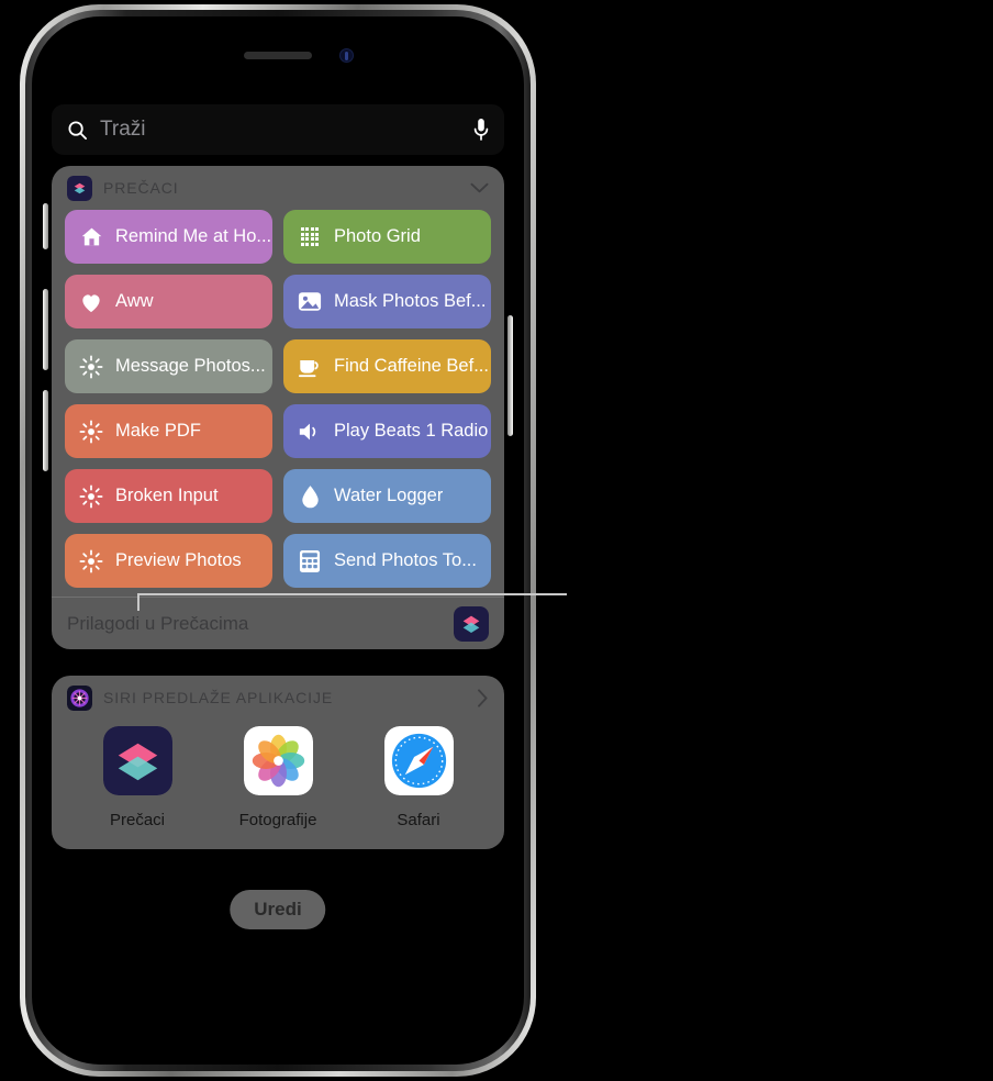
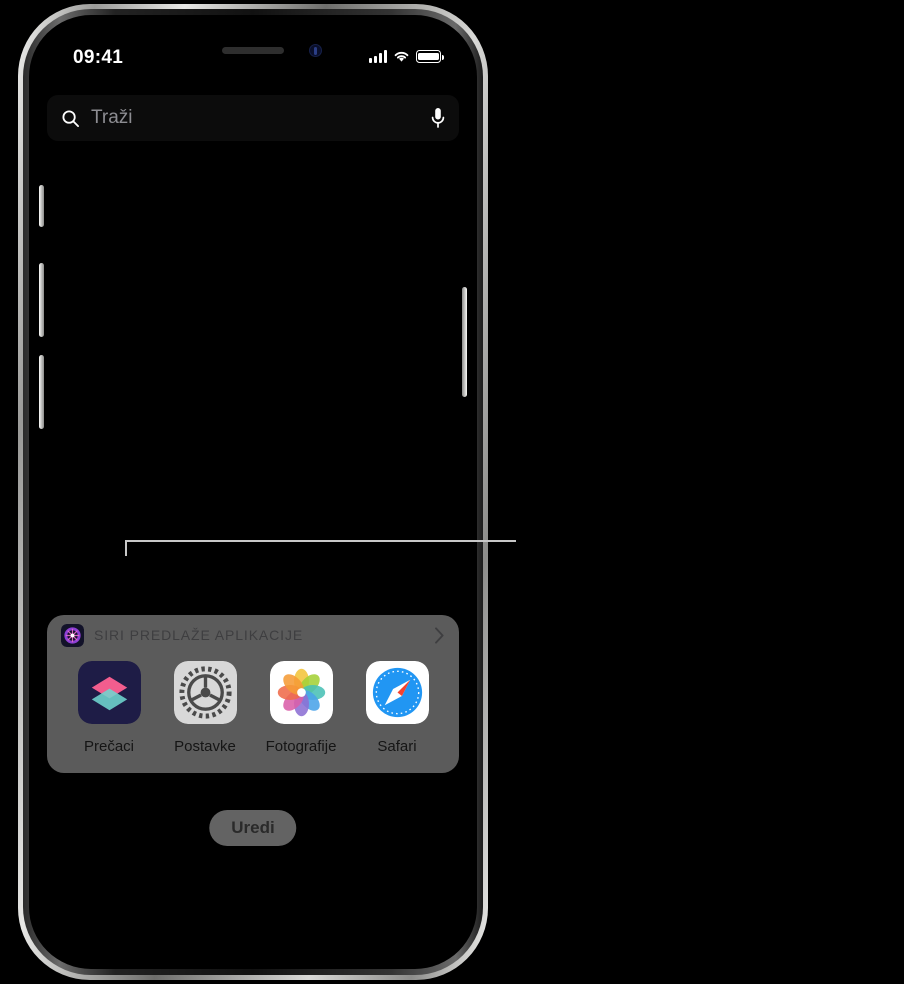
+ 09:41
  Traži
- PREČACI
- Remind Me at Ho...
- Photo Grid
- Aww
- Mask Photos Bef...
- Message Photos...
- Find Caffeine Bef...
- Make PDF
- Play Beats 1 Radio
- Broken Input
- Water Logger
- Preview Photos
- Send Photos To...
- Prilagodi u Prečacima
  SIRI PREDLAŽE APLIKACIJE
  Prečaci
+ Postavke
  Fotografije
  Safari
  Uredi
